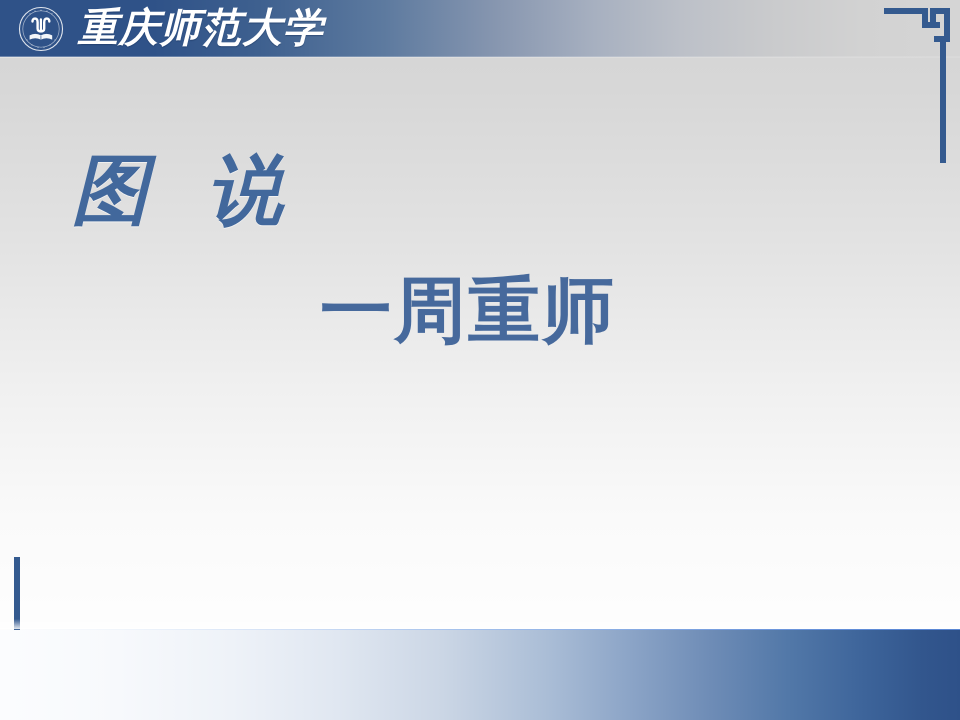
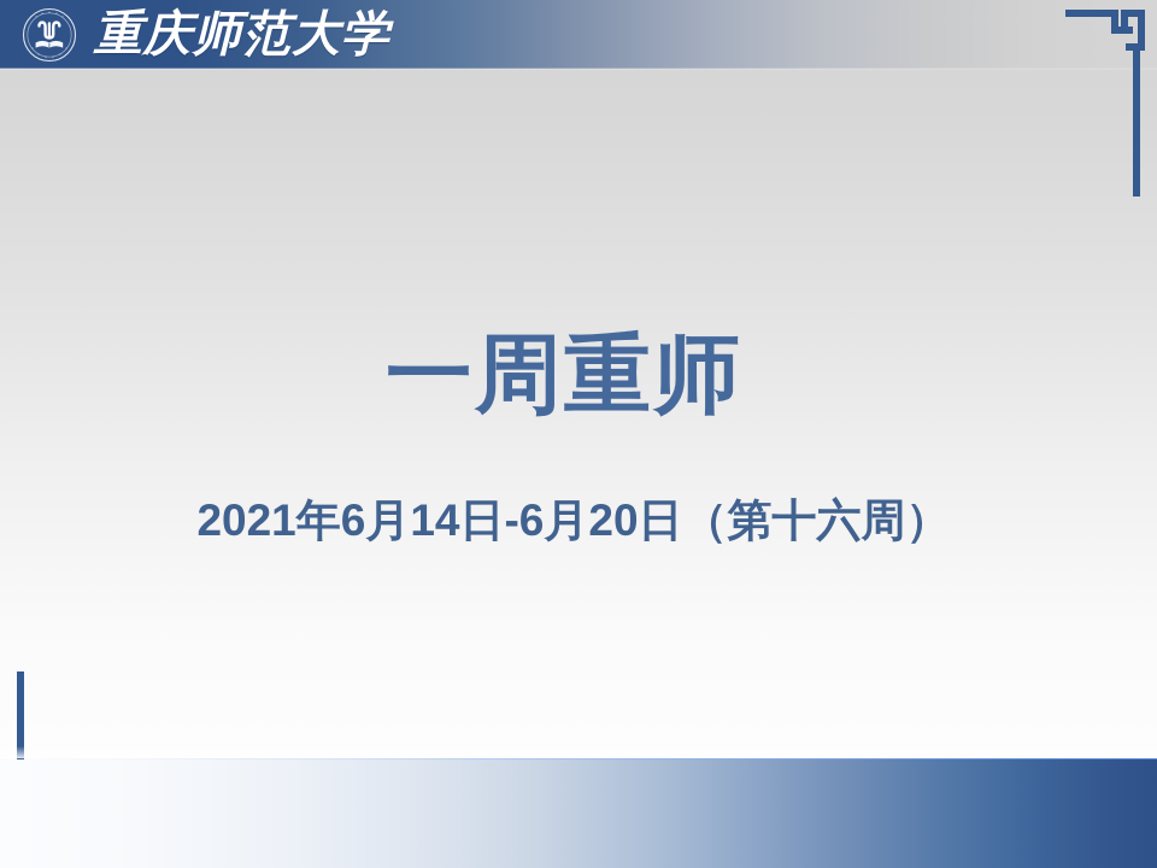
  重庆师范大学
- 图 说
  一周重师
+ 2021年6月14日-6月20日（第十六周）
